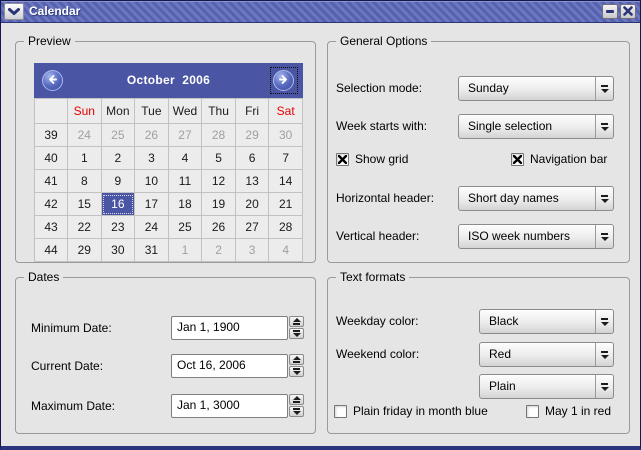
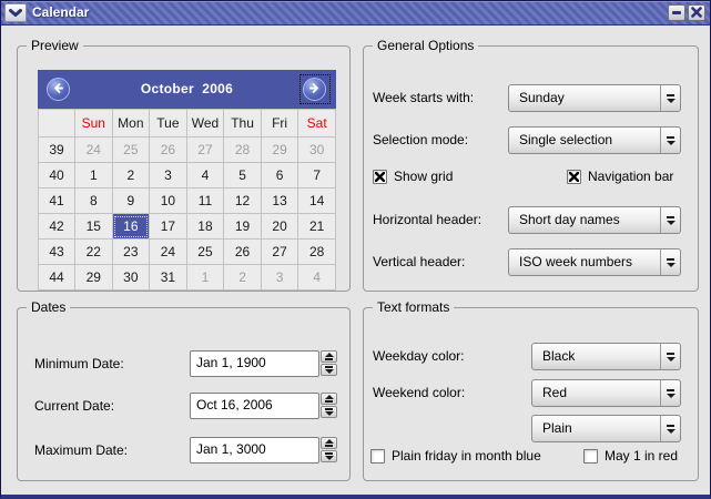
  Calendar
  Preview
  October 2006
  	Sun	Mon	Tue	Wed	Thu	Fri	Sat
  39	24	25	26	27	28	29	30
  40	1	2	3	4	5	6	7
  41	8	9	10	11	12	13	14
  42	15	16	17	18	19	20	21
  43	22	23	24	25	26	27	28
  44	29	30	31	1	2	3	4
  General Options
- Selection mode:
+ Week starts with:
  Sunday
- Week starts with:
+ Selection mode:
  Single selection
  Show grid
  Navigation bar
  Horizontal header:
  Short day names
  Vertical header:
  ISO week numbers
  Dates
  Minimum Date:
  Jan 1, 1900
  Current Date:
  Oct 16, 2006
  Maximum Date:
  Jan 1, 3000
  Text formats
  Weekday color:
  Black
  Weekend color:
  Red
  Plain
  Plain friday in month blue
  May 1 in red
